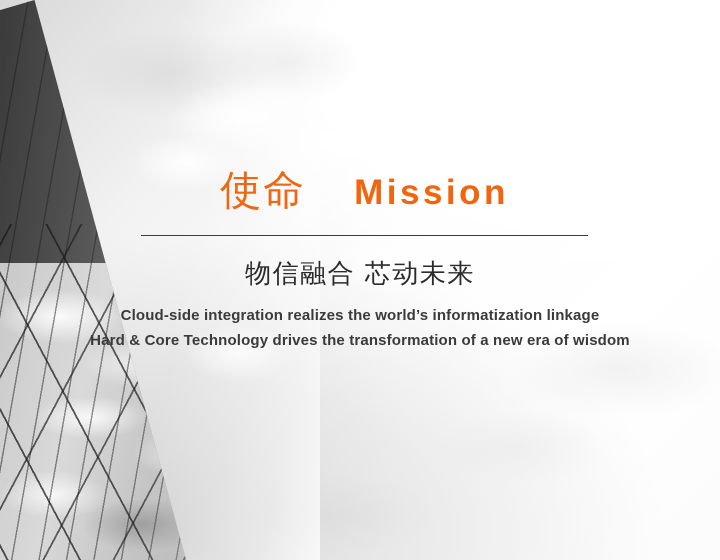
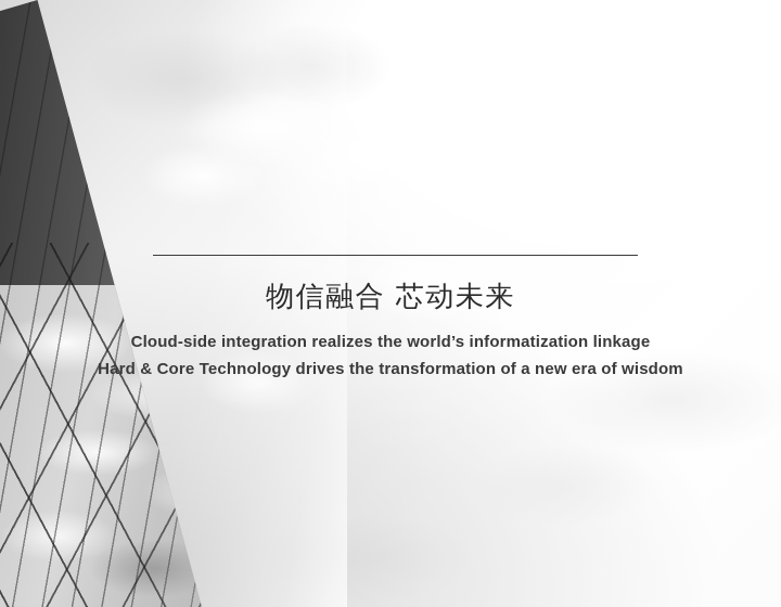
- 使命
- Mission
  物信融合 芯动未来
  Cloud-side integration realizes the world’s informatization linkage
  Hard & Core Technology drives the transformation of a new era of wisdom
